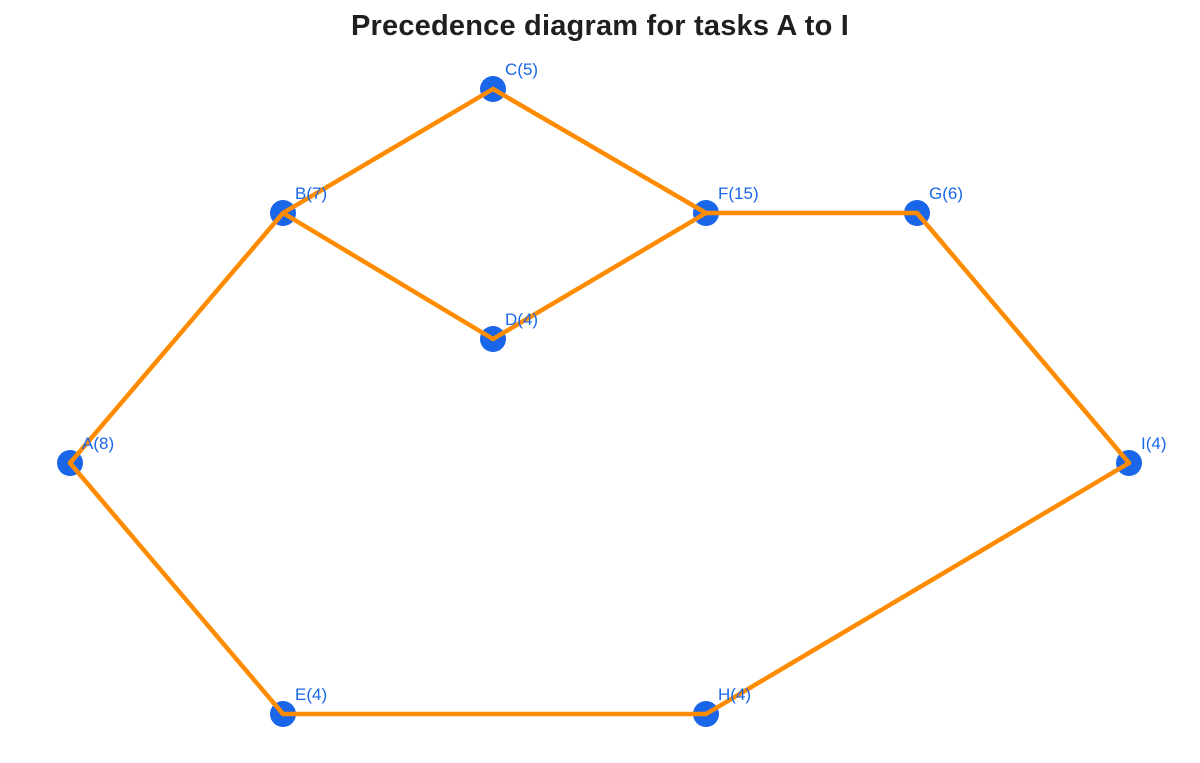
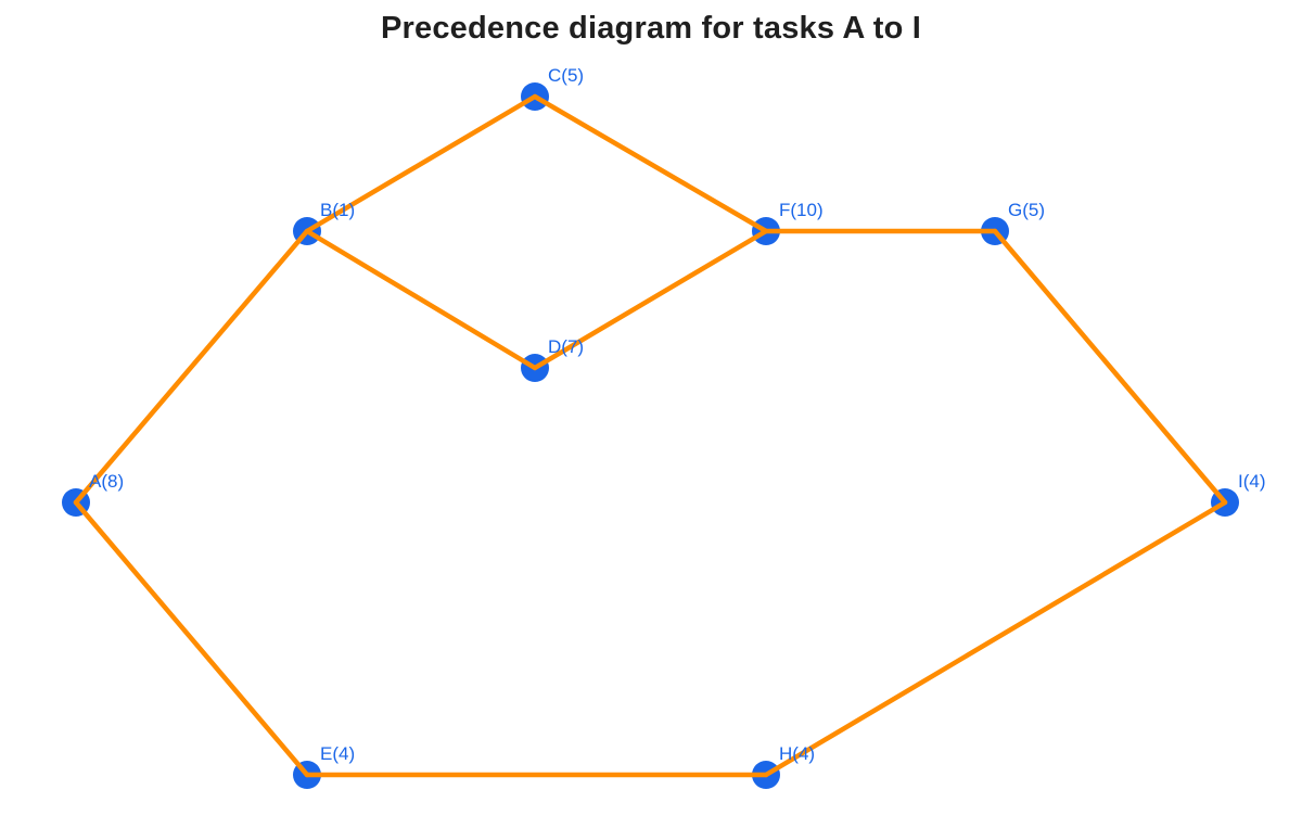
  Precedence diagram for tasks A to I
  A(8)
- B(7)
+ B(1)
  C(5)
- D(4)
+ D(7)
  E(4)
- F(15)
+ F(10)
- G(6)
+ G(5)
  H(4)
  I(4)
